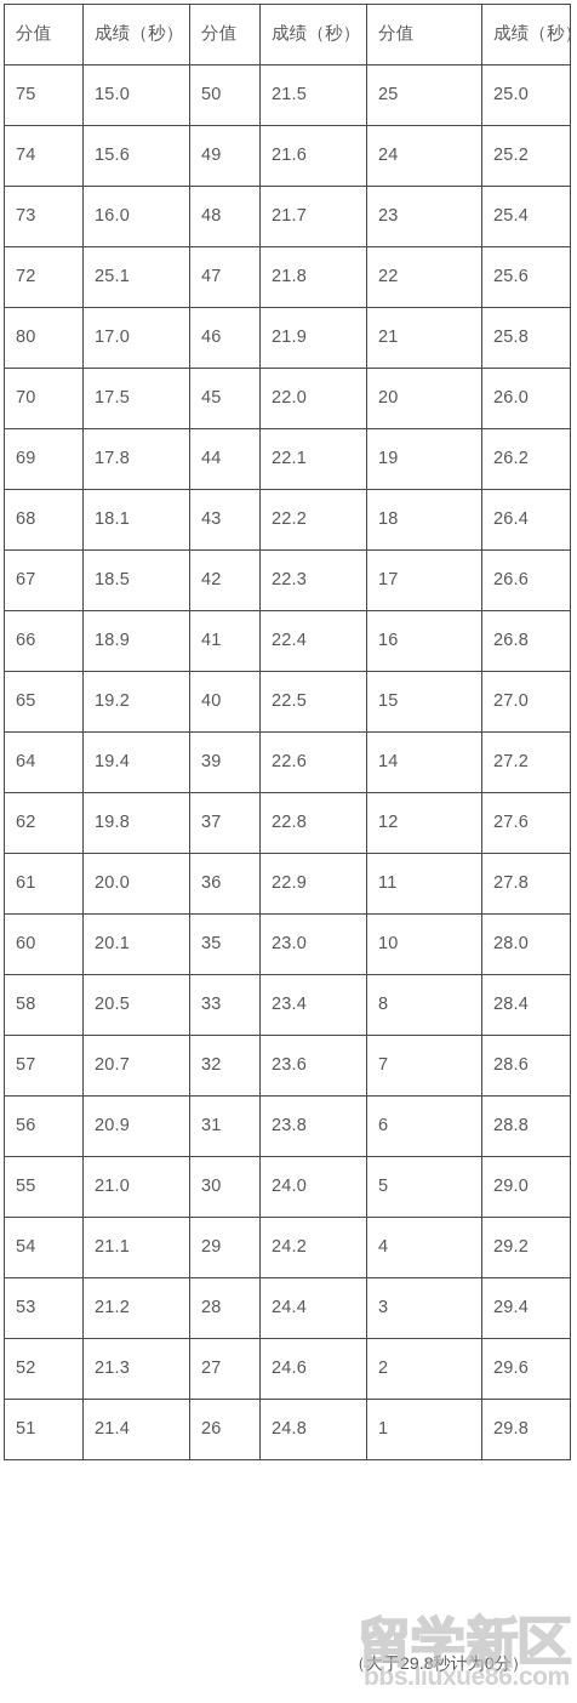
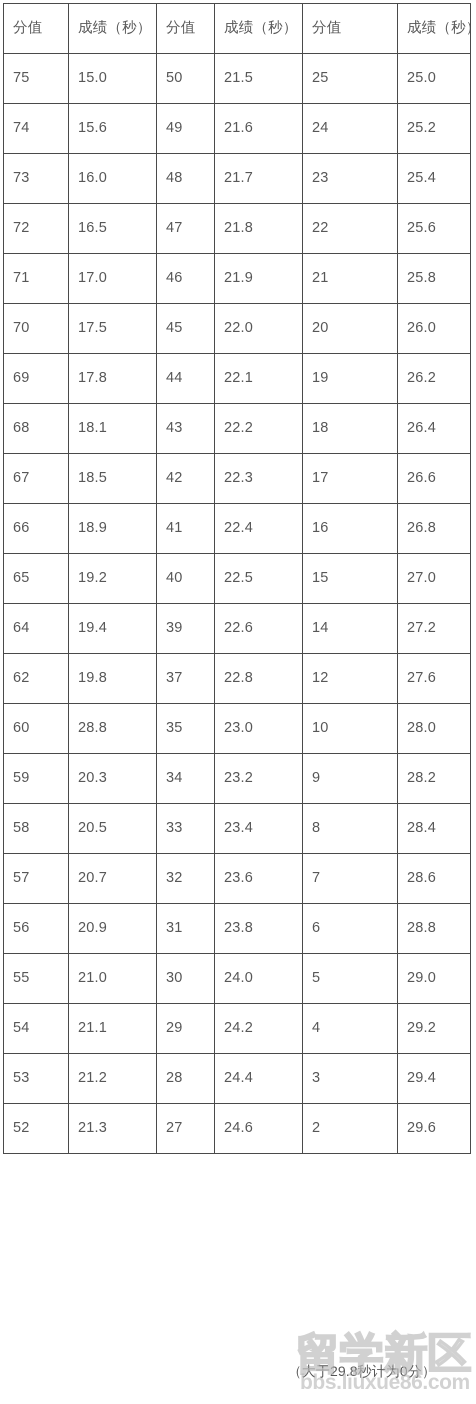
  分值	成绩（秒）	分值	成绩（秒）	分值	成绩（秒
  75	15.0	50	21.5	25	25.0
  74	15.6	49	21.6	24	25.2
  73	16.0	48	21.7	23	25.4
- 72	25.1	47	21.8	22	25.6
+ 72	16.5	47	21.8	22	25.6
- 80	17.0	46	21.9	21	25.8
+ 71	17.0	46	21.9	21	25.8
  70	17.5	45	22.0	20	26.0
  69	17.8	44	22.1	19	26.2
  68	18.1	43	22.2	18	26.4
  67	18.5	42	22.3	17	26.6
  66	18.9	41	22.4	16	26.8
  65	19.2	40	22.5	15	27.0
  64	19.4	39	22.6	14	27.2
  62	19.8	37	22.8	12	27.6
- 61	20.0	36	22.9	11	27.8
- 60	20.1	35	23.0	10	28.0
+ 60	28.8	35	23.0	10	28.0
+ 59	20.3	34	23.2	9	28.2
  58	20.5	33	23.4	8	28.4
  57	20.7	32	23.6	7	28.6
  56	20.9	31	23.8	6	28.8
  55	21.0	30	24.0	5	29.0
  54	21.1	29	24.2	4	29.2
  53	21.2	28	24.4	3	29.4
  52	21.3	27	24.6	2	29.6
- 51	21.4	26	24.8	1	29.8
  （大于29.8秒计为0分）
  留学新区
  bbs.liuxue86.com
